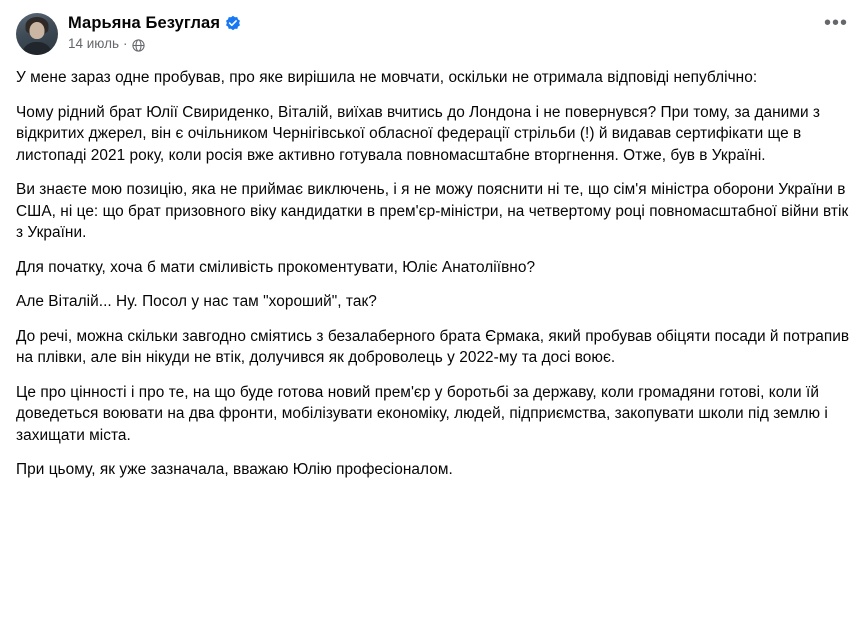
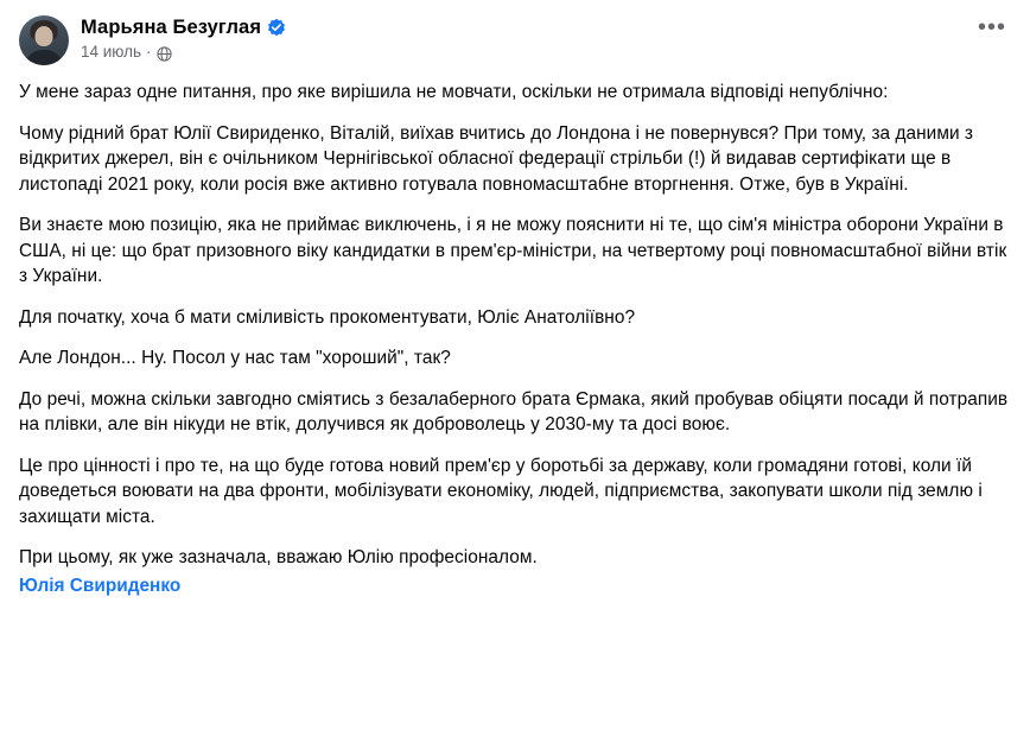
  Марьяна Безуглая
  14 июль
  ·
  •••
- У мене зараз одне пробував, про яке вирішила не мовчати, оскільки не отримала відповіді непублічно:
+ У мене зараз одне питання, про яке вирішила не мовчати, оскільки не отримала відповіді непублічно:
  Чому рідний брат Юлії Свириденко, Віталій, виїхав вчитись до Лондона і не повернувся? При тому, за даними з відкритих джерел, він є очільником Чернігівської обласної федерації стрільби (!) й видавав сертифікати ще в листопаді 2021 року, коли росія вже активно готувала повномасштабне вторгнення. Отже, був в Україні.
  Ви знаєте мою позицію, яка не приймає виключень, і я не можу пояснити ні те, що сім'я міністра оборони України в США, ні це: що брат призовного віку кандидатки в прем'єр-міністри, на четвертому році повномасштабної війни втік з України.
  Для початку, хоча б мати сміливість прокоментувати, Юліє Анатоліївно?
- Але Віталій... Ну. Посол у нас там "хороший", так?
+ Але Лондон... Ну. Посол у нас там "хороший", так?
- До речі, можна скільки завгодно сміятись з безалаберного брата Єрмака, який пробував обіцяти посади й потрапив на плівки, але він нікуди не втік, долучився як доброволець у 2022-му та досі воює.
+ До речі, можна скільки завгодно сміятись з безалаберного брата Єрмака, який пробував обіцяти посади й потрапив на плівки, але він нікуди не втік, долучився як доброволець у 2030-му та досі воює.
  Це про цінності і про те, на що буде готова новий прем'єр у боротьбі за державу, коли громадяни готові, коли їй доведеться воювати на два фронти, мобілізувати економіку, людей, підприємства, закопувати школи під землю і захищати міста.
  При цьому, як уже зазначала, вважаю Юлію професіоналом.
+ Юлія Свириденко
